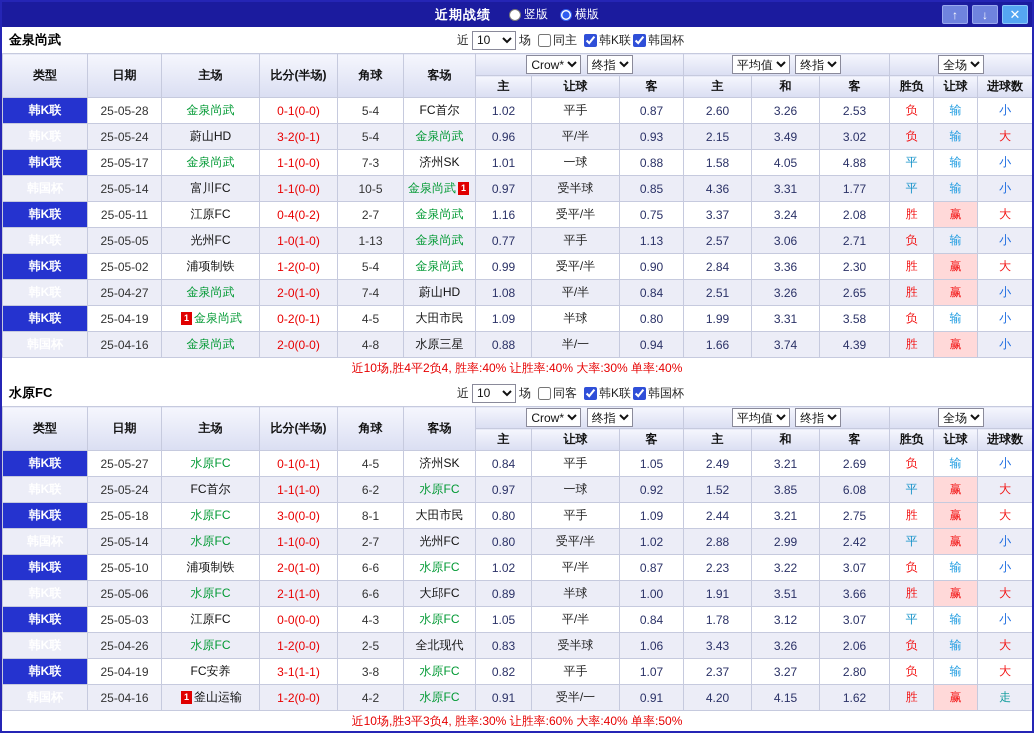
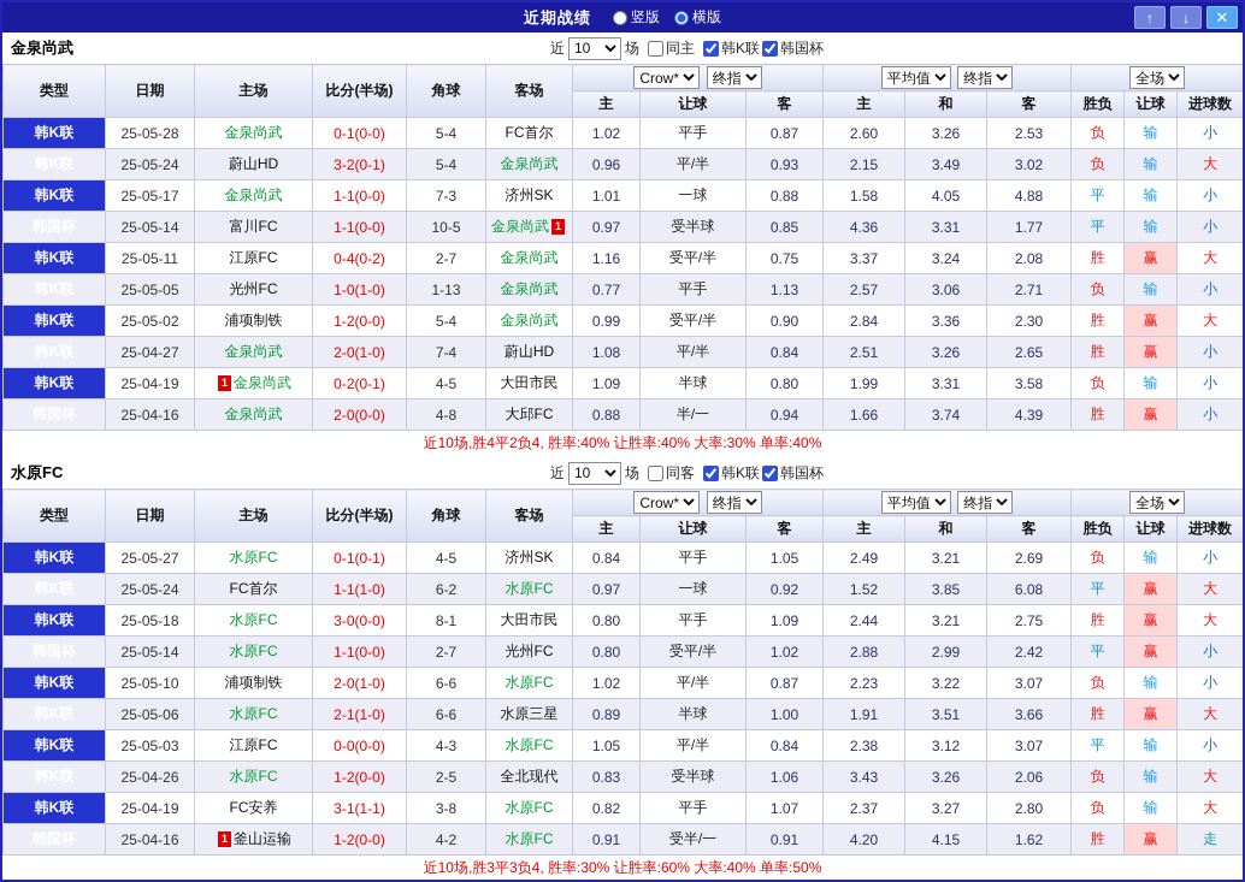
  近期战绩
  竖版
  横版
  ↑
  ↓
  ✕
  金泉尚武
  近
  10
  场
  同主
  韩K联
  韩国杯
  类型	日期	主场	比分(半场)	角球	客场	Crow* 终指	平均值 终指	全场
  主	让球	客	主	和	客	胜负	让球	进球数
  韩K联	25-05-28	金泉尚武	0-1(0-0)	5-4	FC首尔	1.02	平手	0.87	2.60	3.26	2.53	负	输	小
  	25-05-24	蔚山HD	3-2(0-1)	5-4	金泉尚武	0.96	平/半	0.93	2.15	3.49	3.02	负	输	大
  韩K联	25-05-17	金泉尚武	1-1(0-0)	7-3	济州SK	1.01	一球	0.88	1.58	4.05	4.88	平	输	小
  	25-05-14	富川FC	1-1(0-0)	10-5	金泉尚武 1	0.97	受半球	0.85	4.36	3.31	1.77	平	输	小
  韩K联	25-05-11	江原FC	0-4(0-2)	2-7	金泉尚武	1.16	受平/半	0.75	3.37	3.24	2.08	胜	赢	大
  	25-05-05	光州FC	1-0(1-0)	1-13	金泉尚武	0.77	平手	1.13	2.57	3.06	2.71	负	输	小
  韩K联	25-05-02	浦项制铁	1-2(0-0)	5-4	金泉尚武	0.99	受平/半	0.90	2.84	3.36	2.30	胜	赢	大
  	25-04-27	金泉尚武	2-0(1-0)	7-4	蔚山HD	1.08	平/半	0.84	2.51	3.26	2.65	胜	赢	小
  韩K联	25-04-19	1 金泉尚武	0-2(0-1)	4-5	大田市民	1.09	半球	0.80	1.99	3.31	3.58	负	输	小
- 	25-04-16	金泉尚武	2-0(0-0)	4-8	水原三星	0.88	半/一	0.94	1.66	3.74	4.39	胜	赢	小
+ 	25-04-16	金泉尚武	2-0(0-0)	4-8	大邱FC	0.88	半/一	0.94	1.66	3.74	4.39	胜	赢	小
  近10场,胜4平2负4, 胜率:40% 让胜率:40% 大率:30% 单率:40%
  水原FC
  近
  10
  场
  同客
  韩K联
  韩国杯
  类型	日期	主场	比分(半场)	角球	客场	Crow* 终指	平均值 终指	全场
  主	让球	客	主	和	客	胜负	让球	进球数
  韩K联	25-05-27	水原FC	0-1(0-1)	4-5	济州SK	0.84	平手	1.05	2.49	3.21	2.69	负	输	小
  	25-05-24	FC首尔	1-1(1-0)	6-2	水原FC	0.97	一球	0.92	1.52	3.85	6.08	平	赢	大
  韩K联	25-05-18	水原FC	3-0(0-0)	8-1	大田市民	0.80	平手	1.09	2.44	3.21	2.75	胜	赢	大
  	25-05-14	水原FC	1-1(0-0)	2-7	光州FC	0.80	受平/半	1.02	2.88	2.99	2.42	平	赢	小
  韩K联	25-05-10	浦项制铁	2-0(1-0)	6-6	水原FC	1.02	平/半	0.87	2.23	3.22	3.07	负	输	小
- 	25-05-06	水原FC	2-1(1-0)	6-6	大邱FC	0.89	半球	1.00	1.91	3.51	3.66	胜	赢	大
+ 	25-05-06	水原FC	2-1(1-0)	6-6	水原三星	0.89	半球	1.00	1.91	3.51	3.66	胜	赢	大
- 韩K联	25-05-03	江原FC	0-0(0-0)	4-3	水原FC	1.05	平/半	0.84	1.78	3.12	3.07	平	输	小
+ 韩K联	25-05-03	江原FC	0-0(0-0)	4-3	水原FC	1.05	平/半	0.84	2.38	3.12	3.07	平	输	小
  	25-04-26	水原FC	1-2(0-0)	2-5	全北现代	0.83	受半球	1.06	3.43	3.26	2.06	负	输	大
  韩K联	25-04-19	FC安养	3-1(1-1)	3-8	水原FC	0.82	平手	1.07	2.37	3.27	2.80	负	输	大
  	25-04-16	1 釜山运输	1-2(0-0)	4-2	水原FC	0.91	受半/一	0.91	4.20	4.15	1.62	胜	赢	走
  近10场,胜3平3负4, 胜率:30% 让胜率:60% 大率:40% 单率:50%
